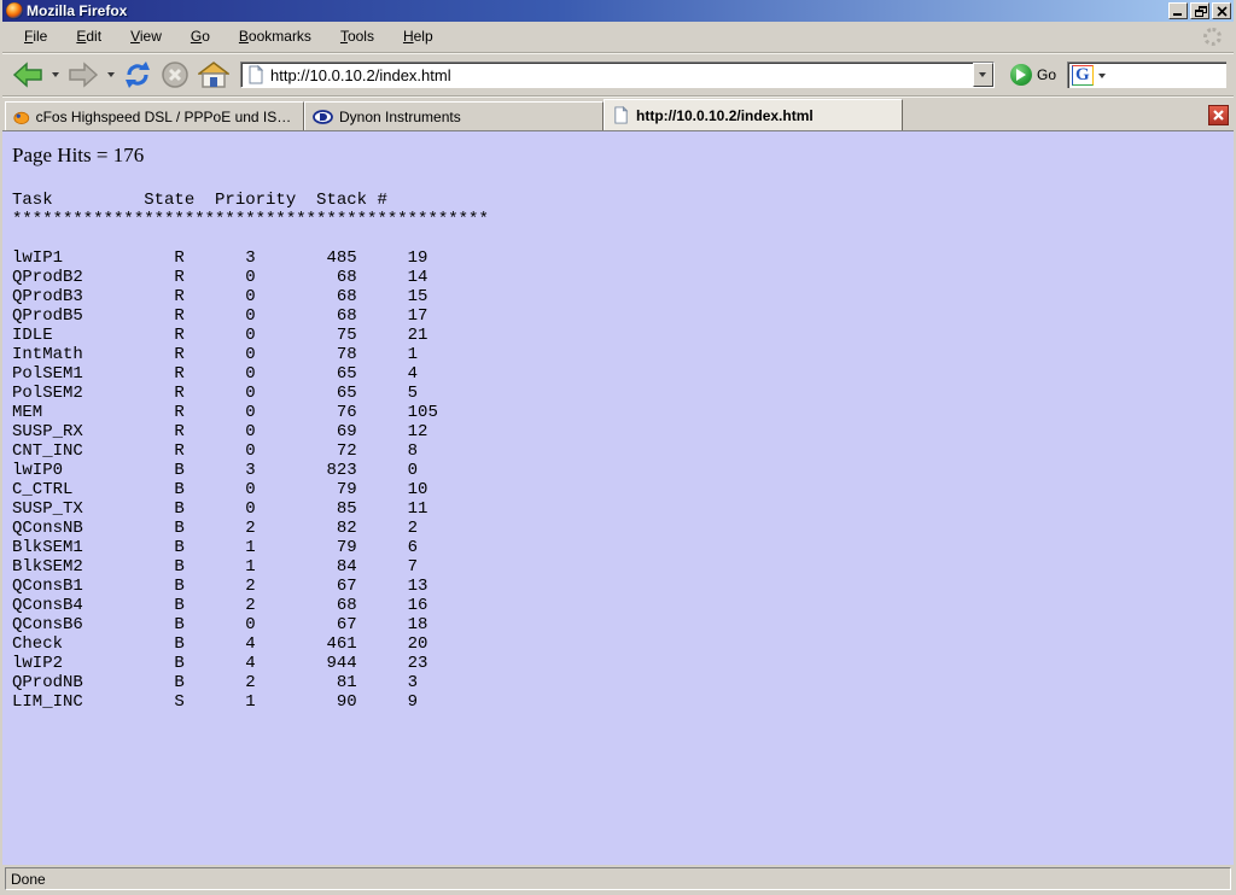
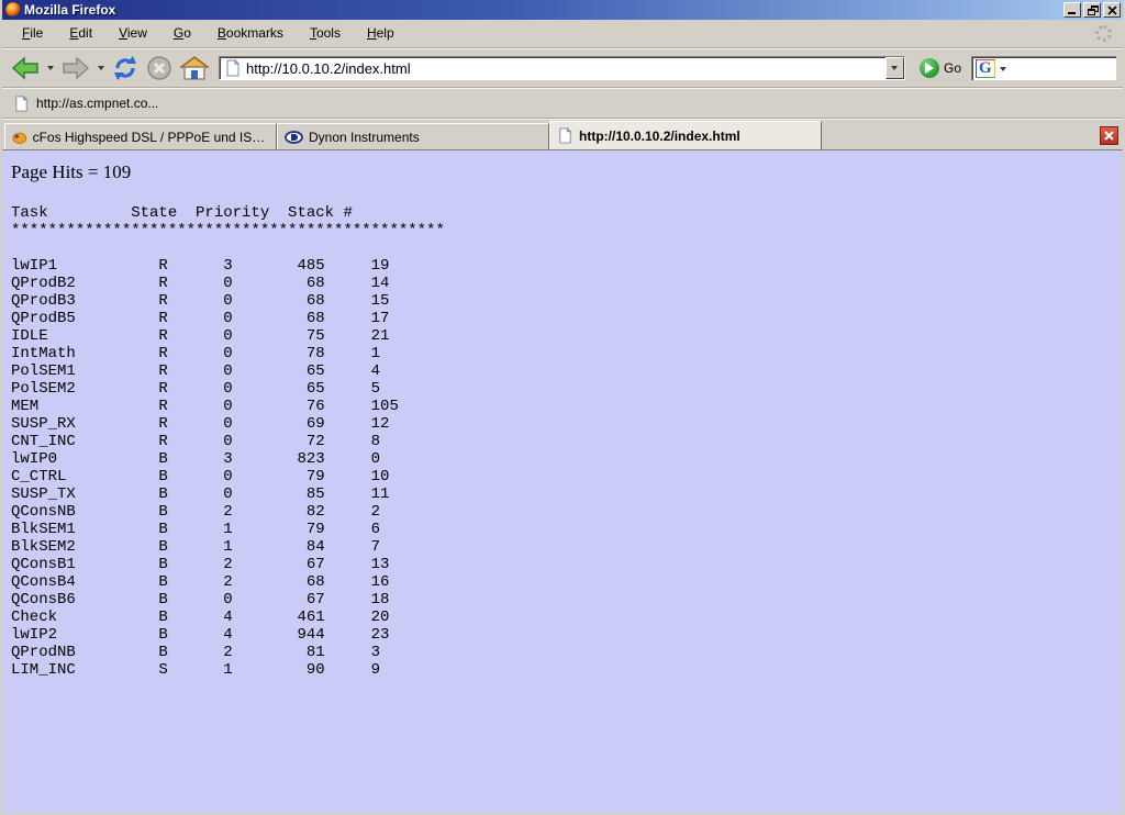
  Mozilla Firefox
  File
  Edit
  View
  Go
  Bookmarks
  Tools
  Help
  http://10.0.10.2/index.html
  Go
  G
+ http://as.cmpnet.co...
  cFos Highspeed DSL / PPPoE und ISDN
  Dynon Instruments
  http://10.0.10.2/index.html
- Page Hits = 176
+ Page Hits = 109
  Task State Priority Stack #
  ***********************************************
  lwIP1 R 3 485 19
  QProdB2 R 0 68 14
  QProdB3 R 0 68 15
  QProdB5 R 0 68 17
  IDLE R 0 75 21
  IntMath R 0 78 1
  PolSEM1 R 0 65 4
  PolSEM2 R 0 65 5
  MEM R 0 76 105
  SUSP_RX R 0 69 12
  CNT_INC R 0 72 8
  lwIP0 B 3 823 0
  C_CTRL B 0 79 10
  SUSP_TX B 0 85 11
  QConsNB B 2 82 2
  BlkSEM1 B 1 79 6
  BlkSEM2 B 1 84 7
  QConsB1 B 2 67 13
  QConsB4 B 2 68 16
  QConsB6 B 0 67 18
  Check B 4 461 20
  lwIP2 B 4 944 23
  QProdNB B 2 81 3
  LIM_INC S 1 90 9
- Done
